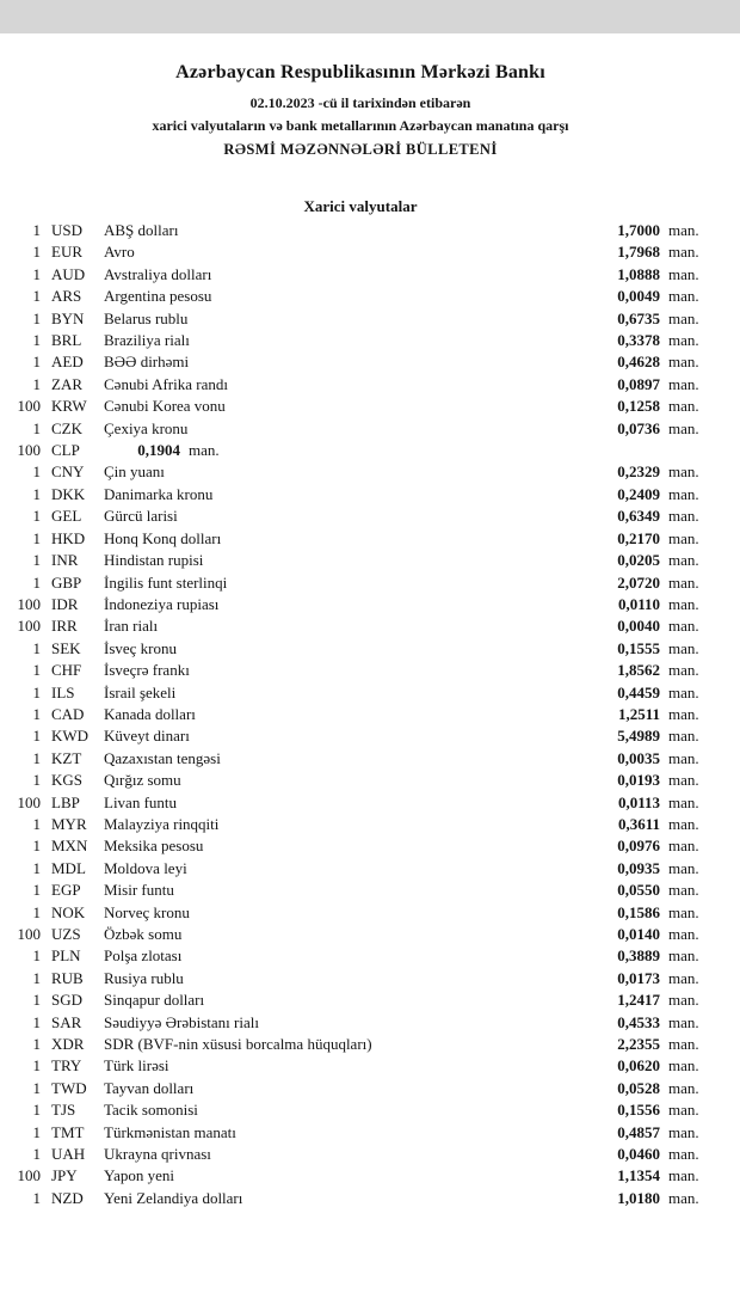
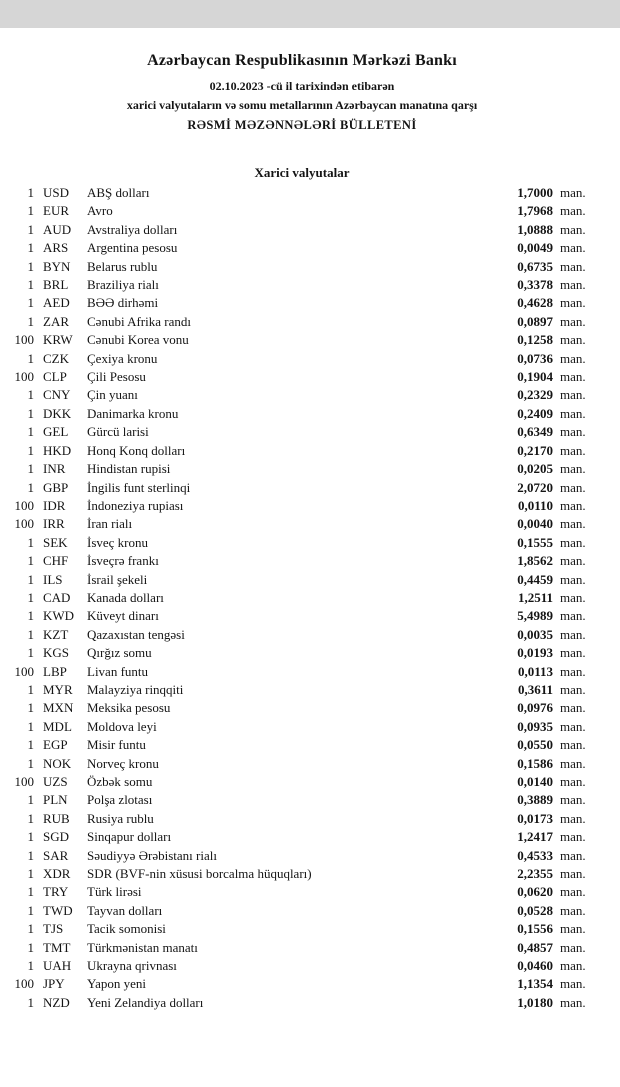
  Azərbaycan Respublikasının Mərkəzi Bankı
  02.10.2023 -cü il tarixindən etibarən
- xarici valyutaların və bank metallarının Azərbaycan manatına qarşı
+ xarici valyutaların və somu metallarının Azərbaycan manatına qarşı
  RƏSMİ MƏZƏNNƏLƏRİ BÜLLETENİ
  Xarici valyutalar
  1
  USD
  ABŞ dolları
  1,7000
  man.
  1
  EUR
  Avro
  1,7968
  man.
  1
  AUD
  Avstraliya dolları
  1,0888
  man.
  1
  ARS
  Argentina pesosu
  0,0049
  man.
  1
  BYN
  Belarus rublu
  0,6735
  man.
  1
  BRL
  Braziliya rialı
  0,3378
  man.
  1
  AED
  BƏƏ dirhəmi
  0,4628
  man.
  1
  ZAR
  Cənubi Afrika randı
  0,0897
  man.
  100
  KRW
  Cənubi Korea vonu
  0,1258
  man.
  1
  CZK
  Çexiya kronu
  0,0736
  man.
  100
  CLP
+ Çili Pesosu
  0,1904
  man.
  1
  CNY
  Çin yuanı
  0,2329
  man.
  1
  DKK
  Danimarka kronu
  0,2409
  man.
  1
  GEL
  Gürcü larisi
  0,6349
  man.
  1
  HKD
  Honq Konq dolları
  0,2170
  man.
  1
  INR
  Hindistan rupisi
  0,0205
  man.
  1
  GBP
  İngilis funt sterlinqi
  2,0720
  man.
  100
  IDR
  İndoneziya rupiası
  0,0110
  man.
  100
  IRR
  İran rialı
  0,0040
  man.
  1
  SEK
  İsveç kronu
  0,1555
  man.
  1
  CHF
  İsveçrə frankı
  1,8562
  man.
  1
  ILS
  İsrail şekeli
  0,4459
  man.
  1
  CAD
  Kanada dolları
  1,2511
  man.
  1
  KWD
  Küveyt dinarı
  5,4989
  man.
  1
  KZT
  Qazaxıstan tengəsi
  0,0035
  man.
  1
  KGS
  Qırğız somu
  0,0193
  man.
  100
  LBP
  Livan funtu
  0,0113
  man.
  1
  MYR
  Malayziya rinqqiti
  0,3611
  man.
  1
  MXN
  Meksika pesosu
  0,0976
  man.
  1
  MDL
  Moldova leyi
  0,0935
  man.
  1
  EGP
  Misir funtu
  0,0550
  man.
  1
  NOK
  Norveç kronu
  0,1586
  man.
  100
  UZS
  Özbək somu
  0,0140
  man.
  1
  PLN
  Polşa zlotası
  0,3889
  man.
  1
  RUB
  Rusiya rublu
  0,0173
  man.
  1
  SGD
  Sinqapur dolları
  1,2417
  man.
  1
  SAR
  Səudiyyə Ərəbistanı rialı
  0,4533
  man.
  1
  XDR
  SDR (BVF-nin xüsusi borcalma hüquqları)
  2,2355
  man.
  1
  TRY
  Türk lirəsi
  0,0620
  man.
  1
  TWD
  Tayvan dolları
  0,0528
  man.
  1
  TJS
  Tacik somonisi
  0,1556
  man.
  1
  TMT
  Türkmənistan manatı
  0,4857
  man.
  1
  UAH
  Ukrayna qrivnası
  0,0460
  man.
  100
  JPY
  Yapon yeni
  1,1354
  man.
  1
  NZD
  Yeni Zelandiya dolları
  1,0180
  man.
